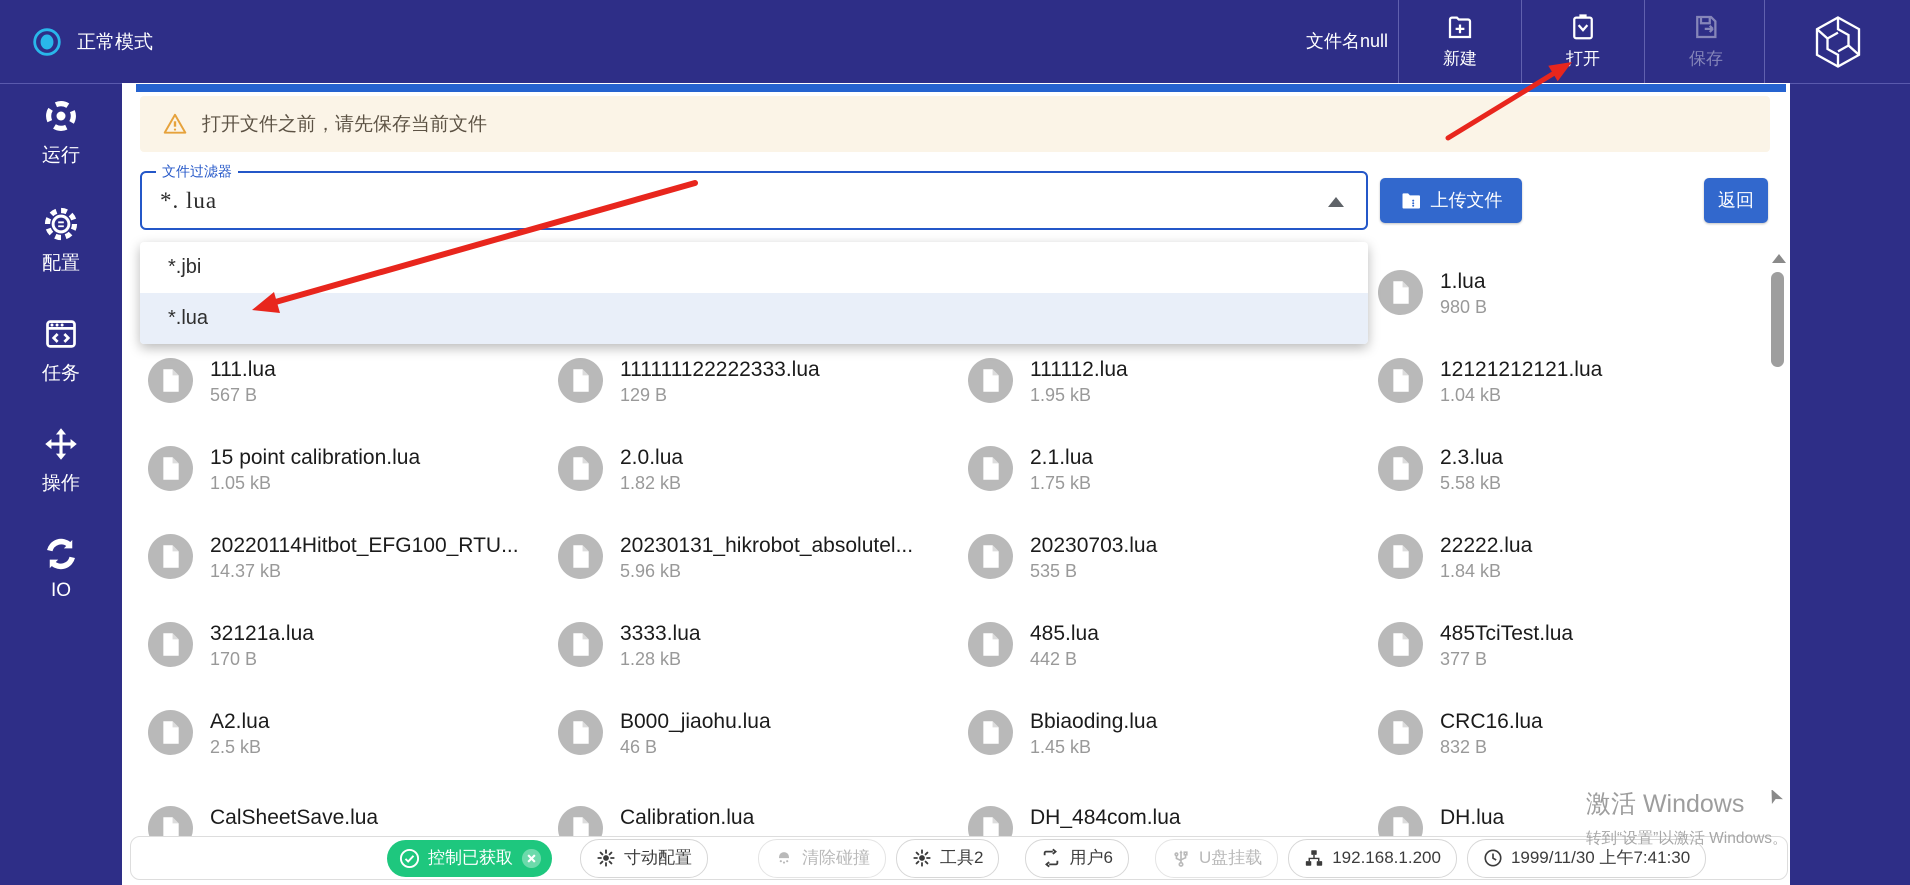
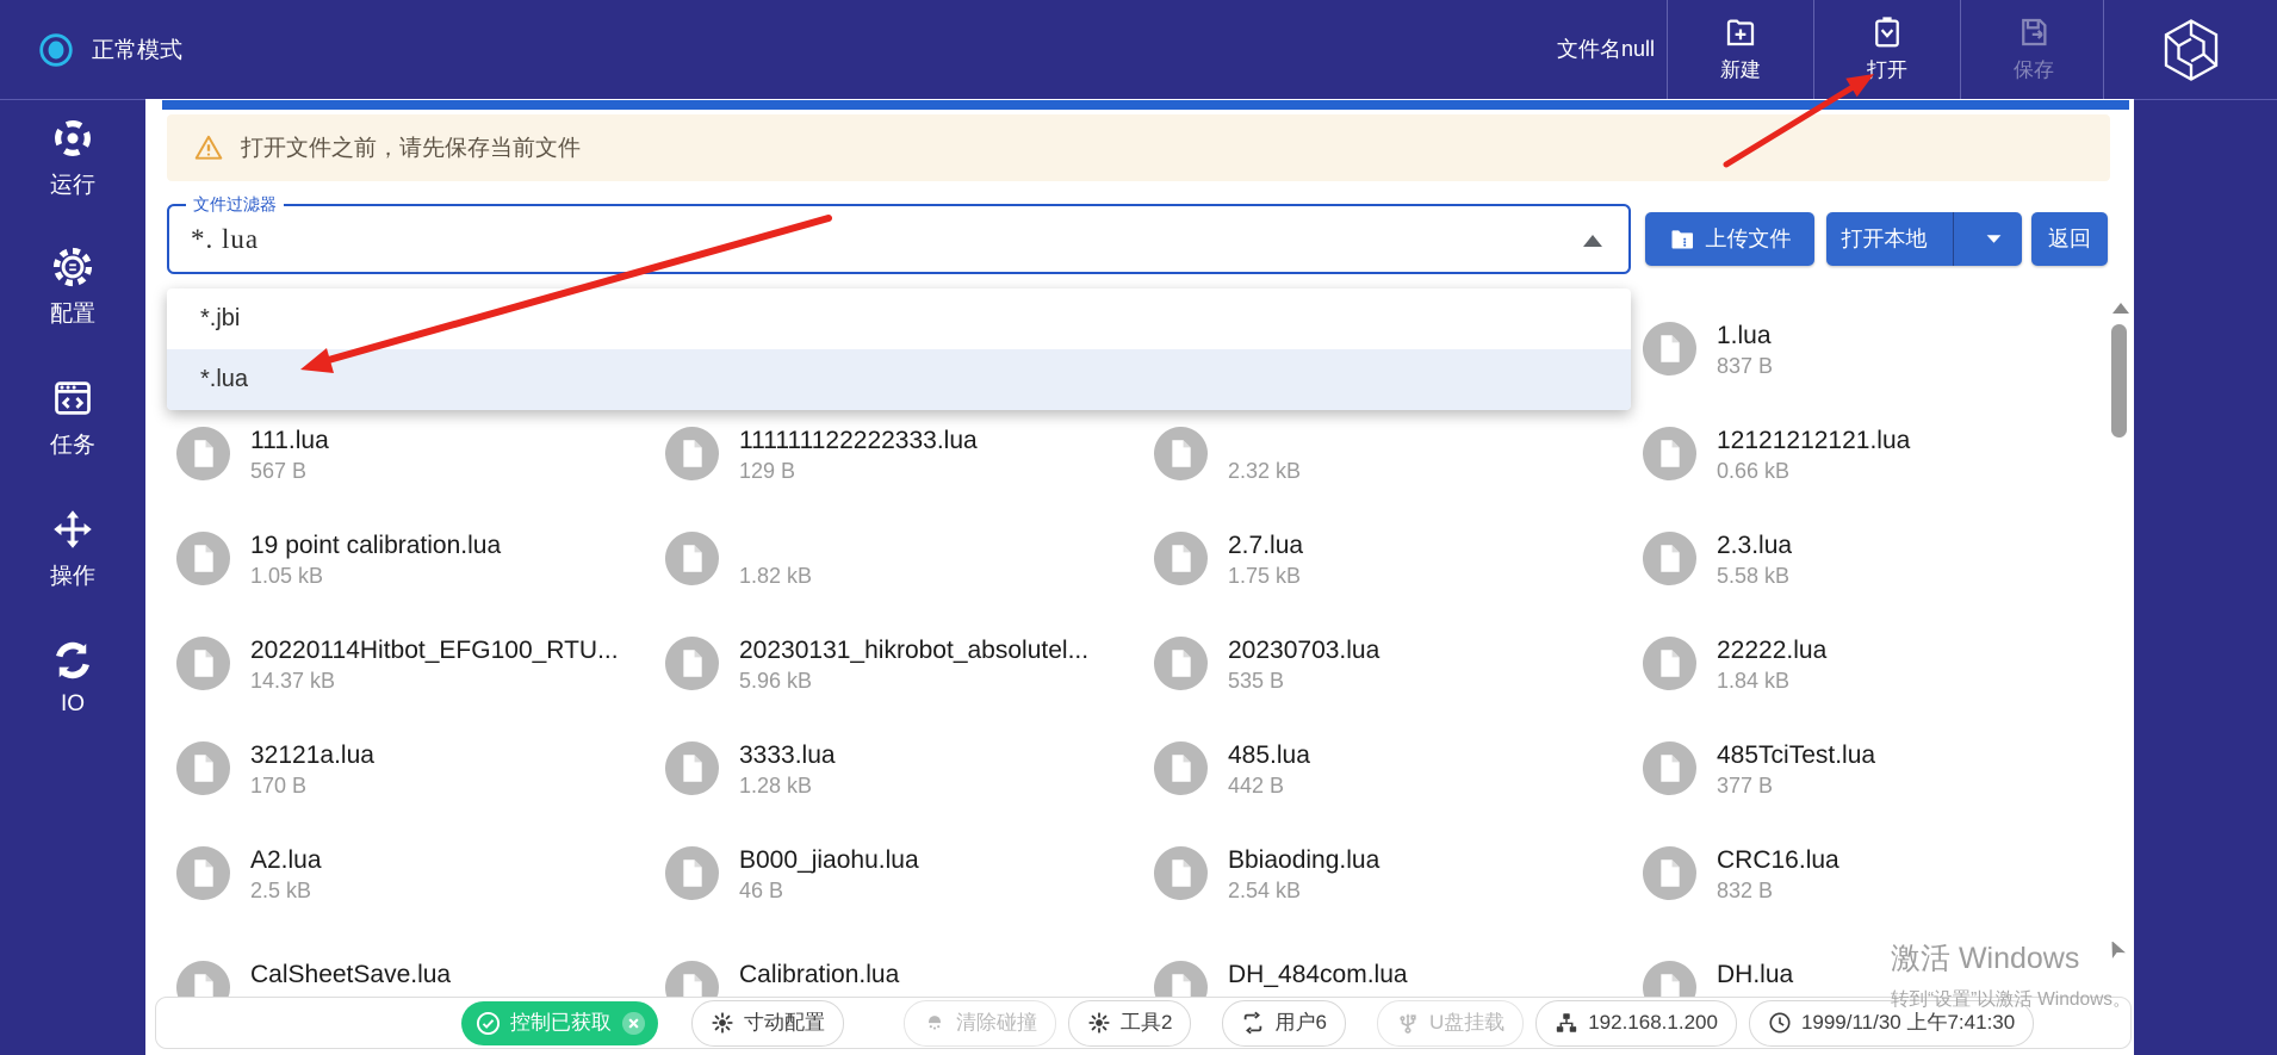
  正常模式
  文件名null
  新建
  打开
  保存
  运行
  配置
  任务
  操作
  IO
  打开文件之前，请先保存当前文件
  文件过滤器
  *. lua
  上传文件
+ 打开本地
  返回
  1.lua
- 980 B
+ 837 B
  111.lua
  567 B
  111111122222333.lua
  129 B
- 111112.lua
- 1.95 kB
+ 2.32 kB
  12121212121.lua
- 1.04 kB
+ 0.66 kB
- 15 point calibration.lua
+ 19 point calibration.lua
  1.05 kB
- 2.0.lua
  1.82 kB
- 2.1.lua
+ 2.7.lua
  1.75 kB
  2.3.lua
  5.58 kB
  20220114Hitbot_EFG100_RTU...
  14.37 kB
  20230131_hikrobot_absolutel...
  5.96 kB
  20230703.lua
  535 B
  22222.lua
  1.84 kB
  32121a.lua
  170 B
  3333.lua
  1.28 kB
  485.lua
  442 B
  485TciTest.lua
  377 B
  A2.lua
  2.5 kB
  B000_jiaohu.lua
  46 B
  Bbiaoding.lua
- 1.45 kB
+ 2.54 kB
  CRC16.lua
  832 B
  CalSheetSave.lua
  Calibration.lua
  DH_484com.lua
  DH.lua
  *.jbi
  *.lua
  控制已获取
  寸动配置
  清除碰撞
  工具2
  用户6
  U盘挂载
  192.168.1.200
  1999/11/30 上午7:41:30
  激活 Windows
  转到“设置”以激活 Windows。
